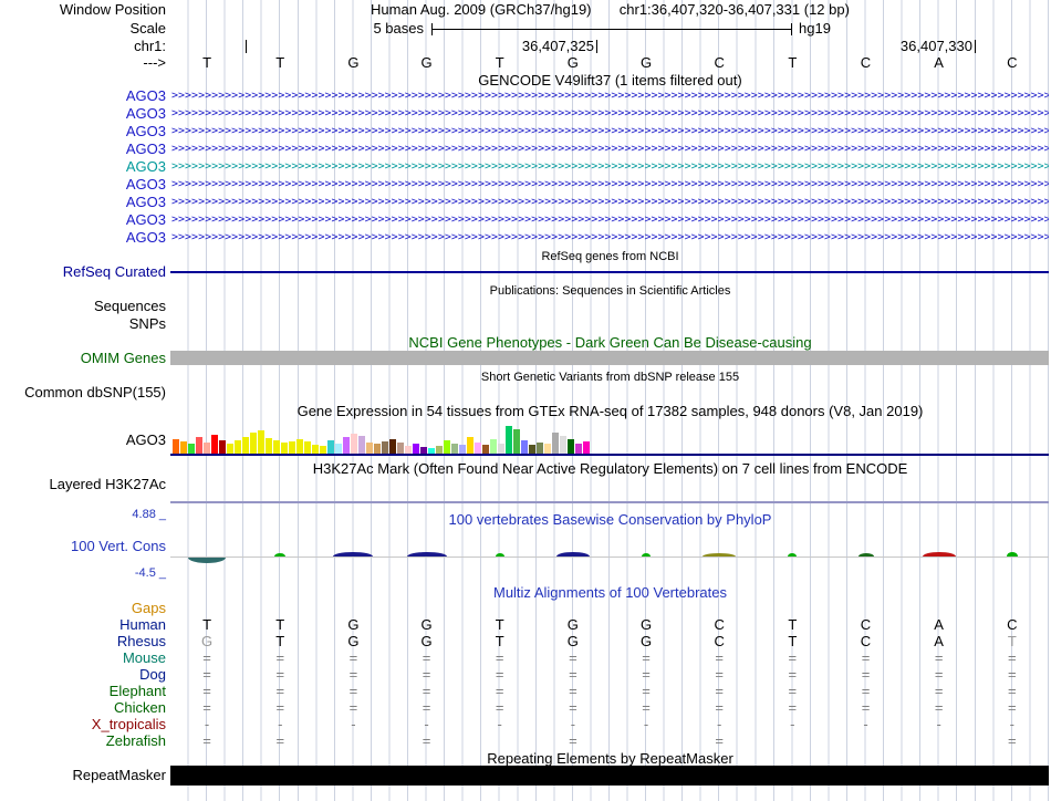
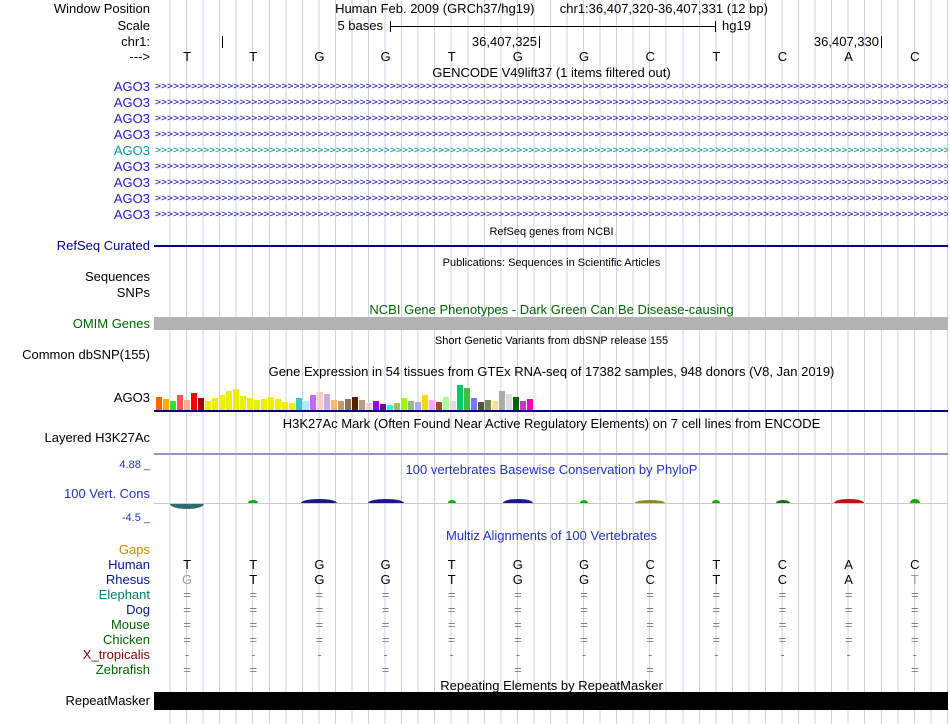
  Window Position
- Human Aug. 2009 (GRCh37/hg19) chr1:36,407,320-36,407,331 (12 bp)
+ Human Feb. 2009 (GRCh37/hg19) chr1:36,407,320-36,407,331 (12 bp)
  Scale
  5 bases
  hg19
  chr1:
  36,407,325
  36,407,330
  --->
  T T G G T G G C T C A C
  GENCODE V49lift37 (1 items filtered out)
  AGO3
  >>>>>>>>>>>>>>>>>>>>>>>>>>>>>>>>>>>>>>>>>>>>>>>>>>>>>>>>>>>>>>>>>>>>>>>>>>>>>>>>>>>>>>>>>>>>>>>>>>>>>>>>>>>>>>>>>>>>>>>>>>>>>>>>>>>>
  AGO3
  >>>>>>>>>>>>>>>>>>>>>>>>>>>>>>>>>>>>>>>>>>>>>>>>>>>>>>>>>>>>>>>>>>>>>>>>>>>>>>>>>>>>>>>>>>>>>>>>>>>>>>>>>>>>>>>>>>>>>>>>>>>>>>>>>>>>
  AGO3
  >>>>>>>>>>>>>>>>>>>>>>>>>>>>>>>>>>>>>>>>>>>>>>>>>>>>>>>>>>>>>>>>>>>>>>>>>>>>>>>>>>>>>>>>>>>>>>>>>>>>>>>>>>>>>>>>>>>>>>>>>>>>>>>>>>>>
  AGO3
  >>>>>>>>>>>>>>>>>>>>>>>>>>>>>>>>>>>>>>>>>>>>>>>>>>>>>>>>>>>>>>>>>>>>>>>>>>>>>>>>>>>>>>>>>>>>>>>>>>>>>>>>>>>>>>>>>>>>>>>>>>>>>>>>>>>>
  AGO3
  >>>>>>>>>>>>>>>>>>>>>>>>>>>>>>>>>>>>>>>>>>>>>>>>>>>>>>>>>>>>>>>>>>>>>>>>>>>>>>>>>>>>>>>>>>>>>>>>>>>>>>>>>>>>>>>>>>>>>>>>>>>>>>>>>>>>
  AGO3
  >>>>>>>>>>>>>>>>>>>>>>>>>>>>>>>>>>>>>>>>>>>>>>>>>>>>>>>>>>>>>>>>>>>>>>>>>>>>>>>>>>>>>>>>>>>>>>>>>>>>>>>>>>>>>>>>>>>>>>>>>>>>>>>>>>>>
  AGO3
  >>>>>>>>>>>>>>>>>>>>>>>>>>>>>>>>>>>>>>>>>>>>>>>>>>>>>>>>>>>>>>>>>>>>>>>>>>>>>>>>>>>>>>>>>>>>>>>>>>>>>>>>>>>>>>>>>>>>>>>>>>>>>>>>>>>>
  AGO3
  >>>>>>>>>>>>>>>>>>>>>>>>>>>>>>>>>>>>>>>>>>>>>>>>>>>>>>>>>>>>>>>>>>>>>>>>>>>>>>>>>>>>>>>>>>>>>>>>>>>>>>>>>>>>>>>>>>>>>>>>>>>>>>>>>>>>
  AGO3
  >>>>>>>>>>>>>>>>>>>>>>>>>>>>>>>>>>>>>>>>>>>>>>>>>>>>>>>>>>>>>>>>>>>>>>>>>>>>>>>>>>>>>>>>>>>>>>>>>>>>>>>>>>>>>>>>>>>>>>>>>>>>>>>>>>>>
  RefSeq genes from NCBI
  RefSeq Curated
  Publications: Sequences in Scientific Articles
  Sequences
  SNPs
  NCBI Gene Phenotypes - Dark Green Can Be Disease-causing
  OMIM Genes
  Short Genetic Variants from dbSNP release 155
  Common dbSNP(155)
  Gene Expression in 54 tissues from GTEx RNA-seq of 17382 samples, 948 donors (V8, Jan 2019)
  AGO3
  H3K27Ac Mark (Often Found Near Active Regulatory Elements) on 7 cell lines from ENCODE
  Layered H3K27Ac
  4.88 _
  100 vertebrates Basewise Conservation by PhyloP
  100 Vert. Cons
  -4.5 _
  Multiz Alignments of 100 Vertebrates
  Gaps
  Human
  T T G G T G G C T C A C
  Rhesus
  G T G G T G G C T C A T
- Mouse
+ Elephant
  = = = = = = = = = = = =
  Dog
  = = = = = = = = = = = =
- Elephant
+ Mouse
  = = = = = = = = = = = =
  Chicken
  = = = = = = = = = = = =
  X_tropicalis
  - - - - - - - - - - - -
  Zebrafish
  = = = = = =
  Repeating Elements by RepeatMasker
  RepeatMasker
